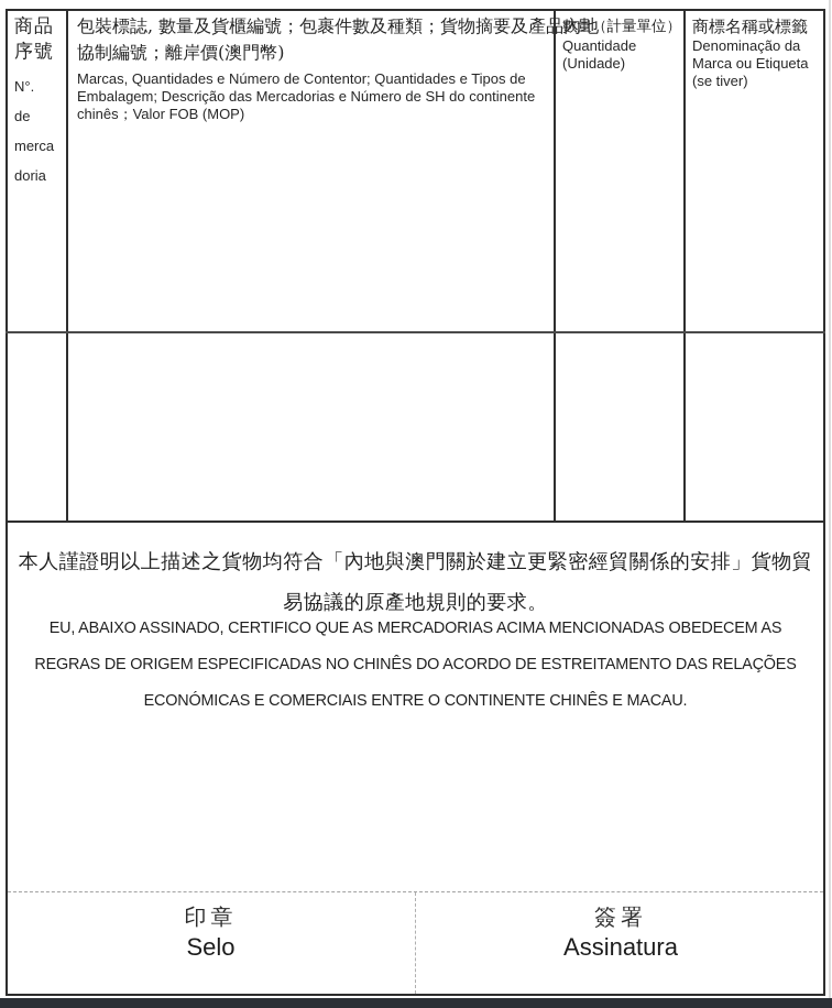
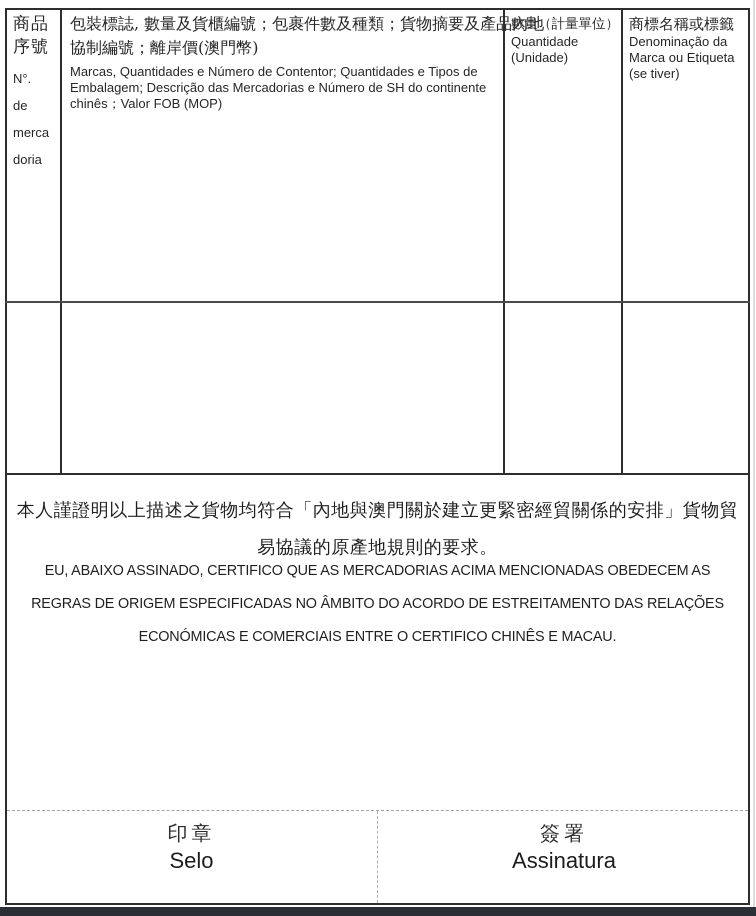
  商品
  序號
  N°.
  de
  merca
  doria
  包裝標誌, 數量及貨櫃編號；包裹件數及種類；貨物摘要及產品
  協制編號；離岸價(澳門幣)
  Marcas, Quantidades e Número de Contentor; Quantidades e Tipos de
  Embalagem; Descrição das Mercadorias e Número de SH do continente
  chinês；Valor FOB (MOP)
  數量（計量單位）
  Quantidade
  (Unidade)
  商標名稱或標籤
  Denominação da
  Marca ou Etiqueta
  (se tiver)
  本人謹證明以上描述之貨物均符合「內地與澳門關於建立更緊密經貿關係的安排」貨物貿
  易協議的原產地規則的要求。
  EU, ABAIXO ASSINADO, CERTIFICO QUE AS MERCADORIAS ACIMA MENCIONADAS OBEDECEM AS
- REGRAS DE ORIGEM ESPECIFICADAS NO CHINÊS DO ACORDO DE ESTREITAMENTO DAS RELAÇÕES
+ REGRAS DE ORIGEM ESPECIFICADAS NO ÂMBITO DO ACORDO DE ESTREITAMENTO DAS RELAÇÕES
- ECONÓMICAS E COMERCIAIS ENTRE O CONTINENTE CHINÊS E MACAU.
+ ECONÓMICAS E COMERCIAIS ENTRE O CERTIFICO CHINÊS E MACAU.
  印章
  Selo
  簽署
  Assinatura
